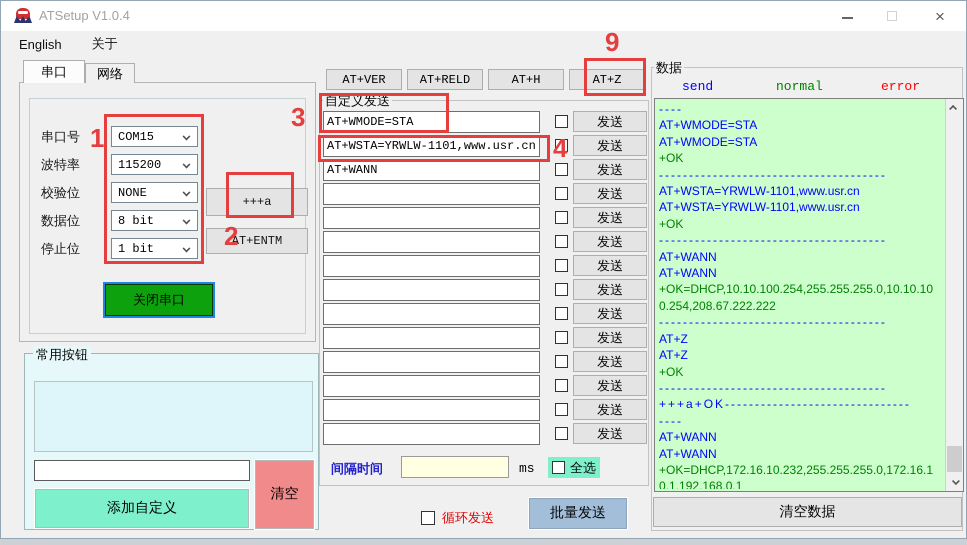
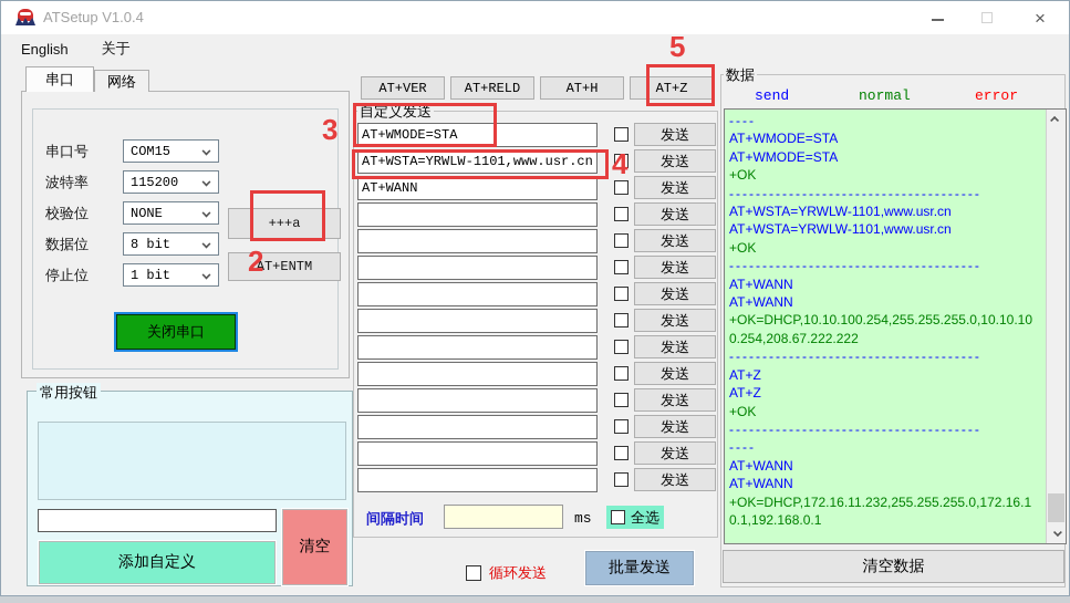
  ATSetup V1.0.4
  ×
  English
  关于
  串口
  网络
  串口号
  COM15
  波特率
  115200
  校验位
  NONE
  数据位
  8 bit
  停止位
  1 bit
  +++a
  AT+ENTM
  关闭串口
  常用按钮
  添加自定义
  清空
  AT+VER
  AT+RELD
  AT+H
  AT+Z
  自定义发送
  AT+WMODE=STA
  发送
  AT+WSTA=YRWLW-1101,www.usr.cn
  发送
  AT+WANN
  发送
  发送
  发送
  发送
  发送
  发送
  发送
  发送
  发送
  发送
  发送
  发送
  间隔时间
  ms
  全选
  循环发送
  批量发送
  数据
  send
  normal
  error
  ----
  AT+WMODE=STA
  AT+WMODE=STA
  +OK
  --------------------------------------
  AT+WSTA=YRWLW-1101,www.usr.cn
  AT+WSTA=YRWLW-1101,www.usr.cn
  +OK
  --------------------------------------
  AT+WANN
  AT+WANN
  +OK=DHCP,10.10.100.254,255.255.255.0,10.10.100.254,208.67.222.222
  --------------------------------------
  AT+Z
  AT+Z
  +OK
  --------------------------------------
- +++a+OK-------------------------------
  ----
  AT+WANN
  AT+WANN
- +OK=DHCP,172.16.10.232,255.255.255.0,172.16.10.1,192.168.0.1
+ +OK=DHCP,172.16.11.232,255.255.255.0,172.16.10.1,192.168.0.1
  清空数据
- 1
  2
  3
  4
- 9
+ 5
